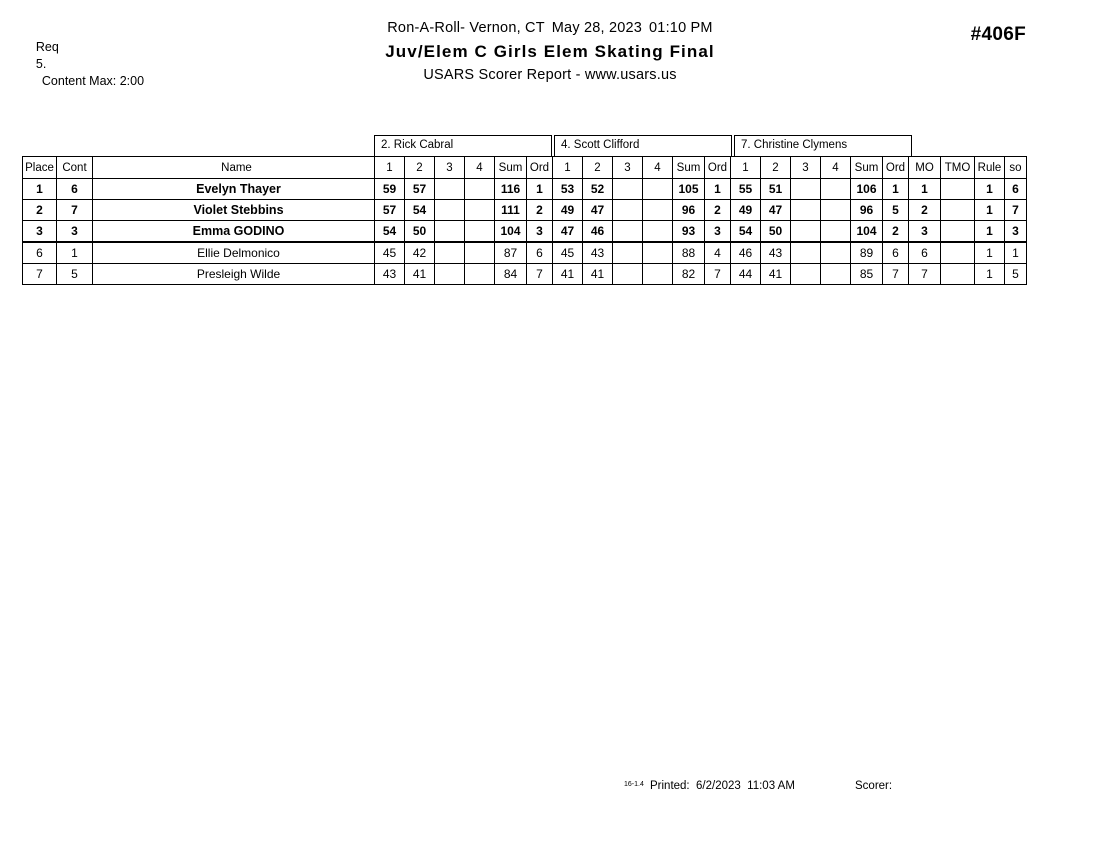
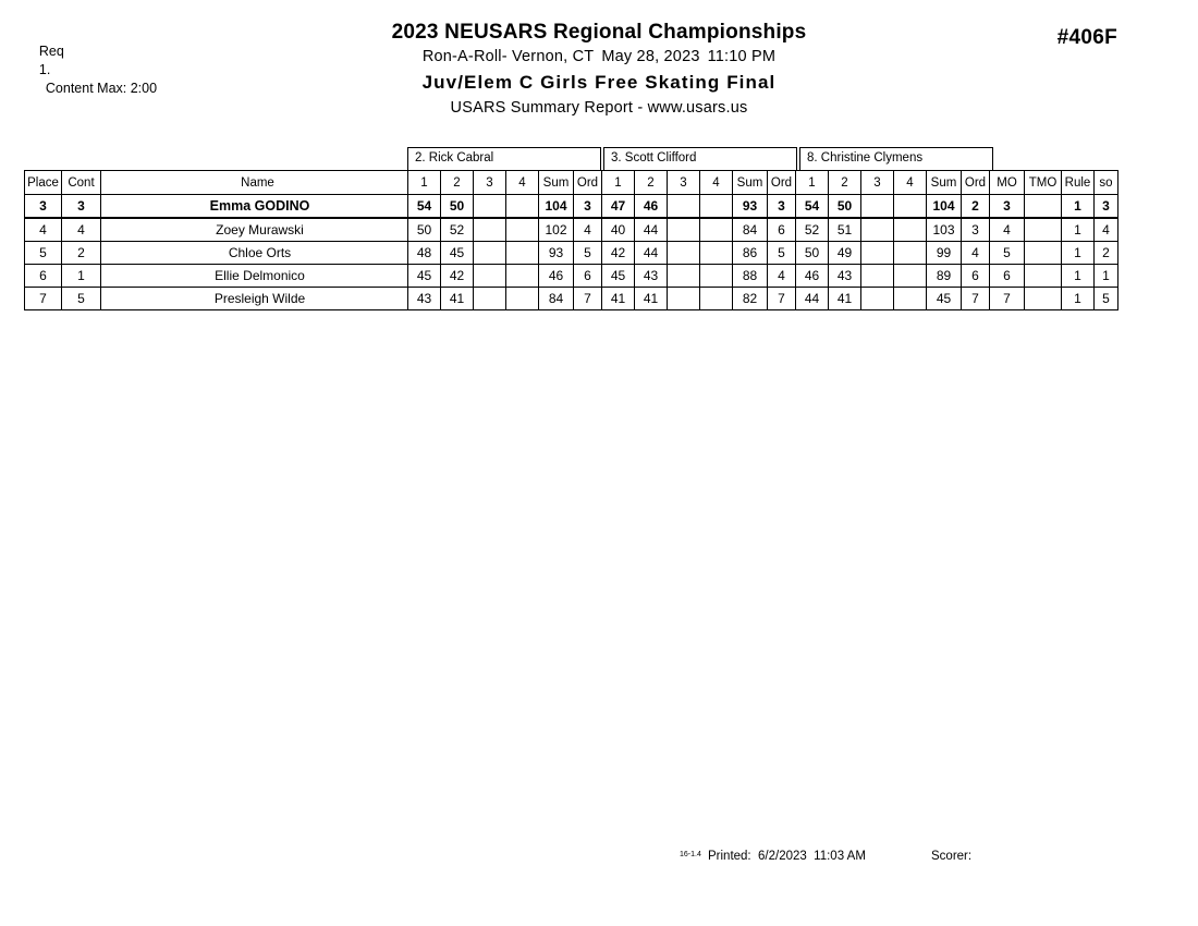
- Req 5. Content Max: 2:00
+ Req 1. Content Max: 2:00
+ 2023 NEUSARS Regional Championships
- Ron-A-Roll- Vernon, CT May 28, 2023 01:10 PM
+ Ron-A-Roll- Vernon, CT May 28, 2023 11:10 PM
- Juv/Elem C Girls Elem Skating Final
+ Juv/Elem C Girls Free Skating Final
- USARS Scorer Report - www.usars.us
+ USARS Summary Report - www.usars.us
  #406F
  2. Rick Cabral
- 4. Scott Clifford
+ 3. Scott Clifford
- 7. Christine Clymens
+ 8. Christine Clymens
  Place	Cont	Name	1	2	3	4	Sum	Ord	1	2	3	4	Sum	Ord	1	2	3	4	Sum	Ord	MO	TMO	Rule	so
- 1	6	Evelyn Thayer	59	57			116	1	53	52			105	1	55	51			106	1	1		1	6
- 2	7	Violet Stebbins	57	54			111	2	49	47			96	2	49	47			96	5	2		1	7
  3	3	Emma GODINO	54	50			104	3	47	46			93	3	54	50			104	2	3		1	3
+ 4	4	Zoey Murawski	50	52			102	4	40	44			84	6	52	51			103	3	4		1	4
+ 5	2	Chloe Orts	48	45			93	5	42	44			86	5	50	49			99	4	5		1	2
- 6	1	Ellie Delmonico	45	42			87	6	45	43			88	4	46	43			89	6	6		1	1
+ 6	1	Ellie Delmonico	45	42			46	6	45	43			88	4	46	43			89	6	6		1	1
- 7	5	Presleigh Wilde	43	41			84	7	41	41			82	7	44	41			85	7	7		1	5
+ 7	5	Presleigh Wilde	43	41			84	7	41	41			82	7	44	41			45	7	7		1	5
  Printed: 6/2/2023 11:03 AM
  Scorer:
